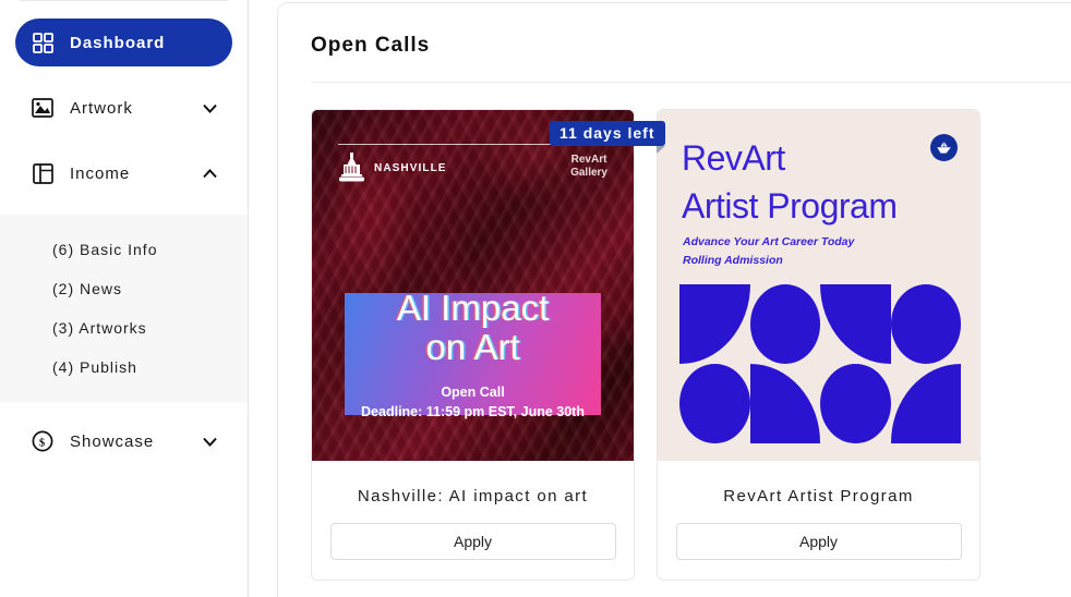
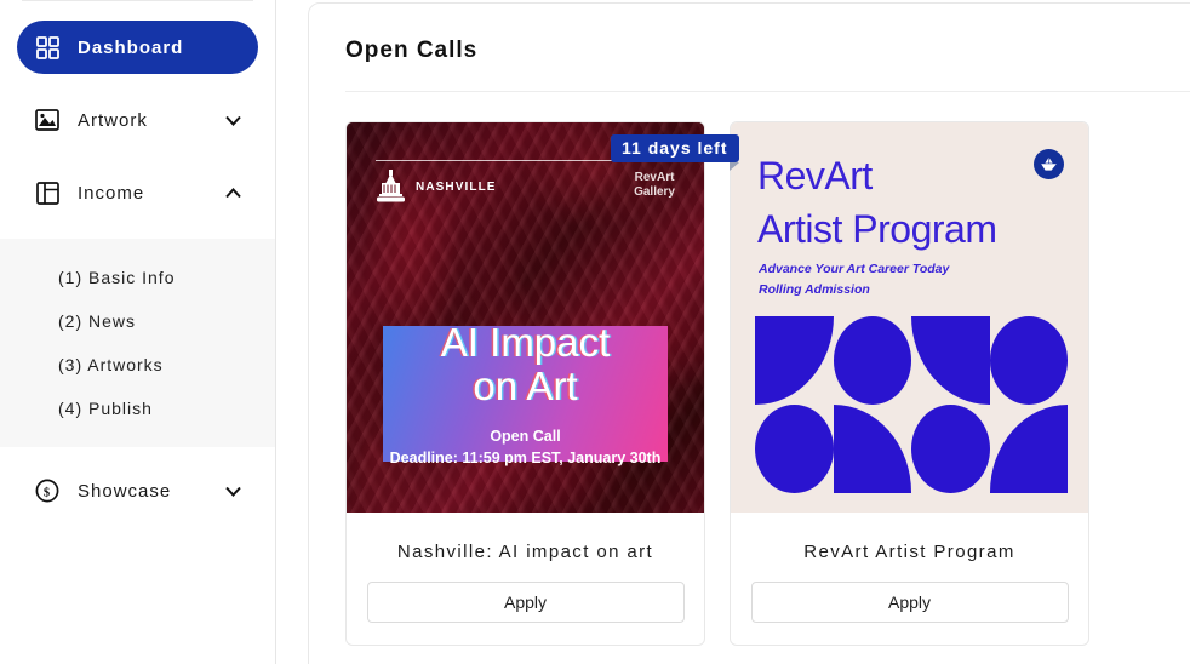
  Dashboard
  Artwork
  Income
- (6) Basic Info
+ (1) Basic Info
  (2) News
  (3) Artworks
  (4) Publish
  $
  Showcase
  Open Calls
  11 days left
  NASHVILLE
  RevArt
  Gallery
  AI Impact
  on Art
  Open Call
- Deadline: 11:59 pm EST, June 30th
+ Deadline: 11:59 pm EST, January 30th
  Nashville: AI impact on art
  Apply
  RevArt
  Artist Program
  Advance Your Art Career Today
  Rolling Admission
  RevArt Artist Program
  Apply
